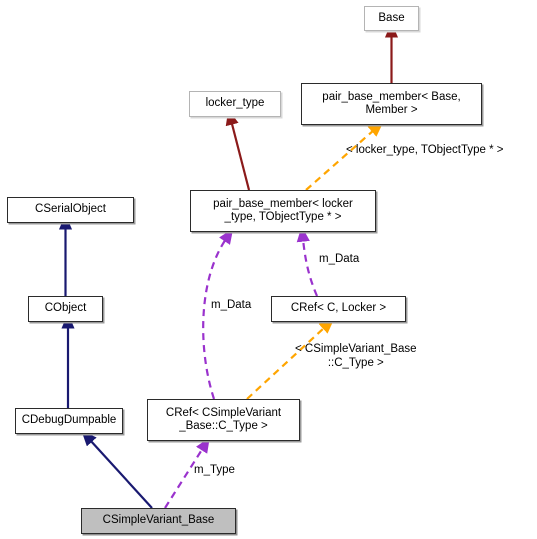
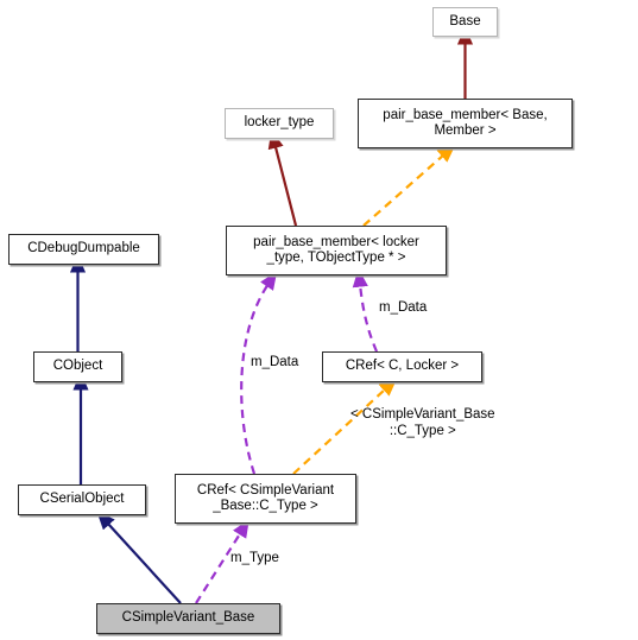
  Base
  locker_type
  pair_base_member< Base,
  Member >
- CSerialObject
+ CDebugDumpable
  pair_base_member< locker
  _type, TObjectType * >
  CObject
  CRef< C, Locker >
- CDebugDumpable
+ CSerialObject
  CRef< CSimpleVariant
  _Base::C_Type >
  CSimpleVariant_Base
- < locker_type, TObjectType * >
  m_Data
  m_Data
  < CSimpleVariant_Base
  ::C_Type >
  m_Type
